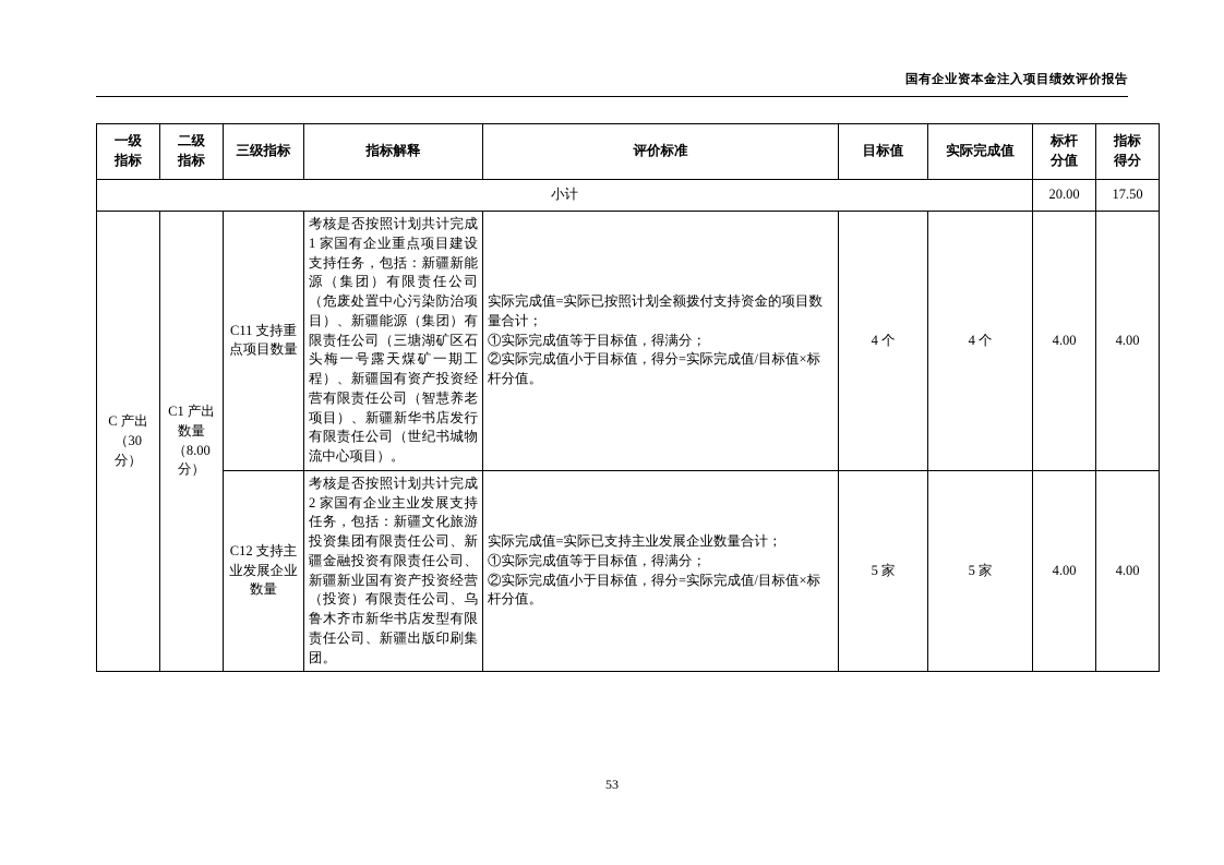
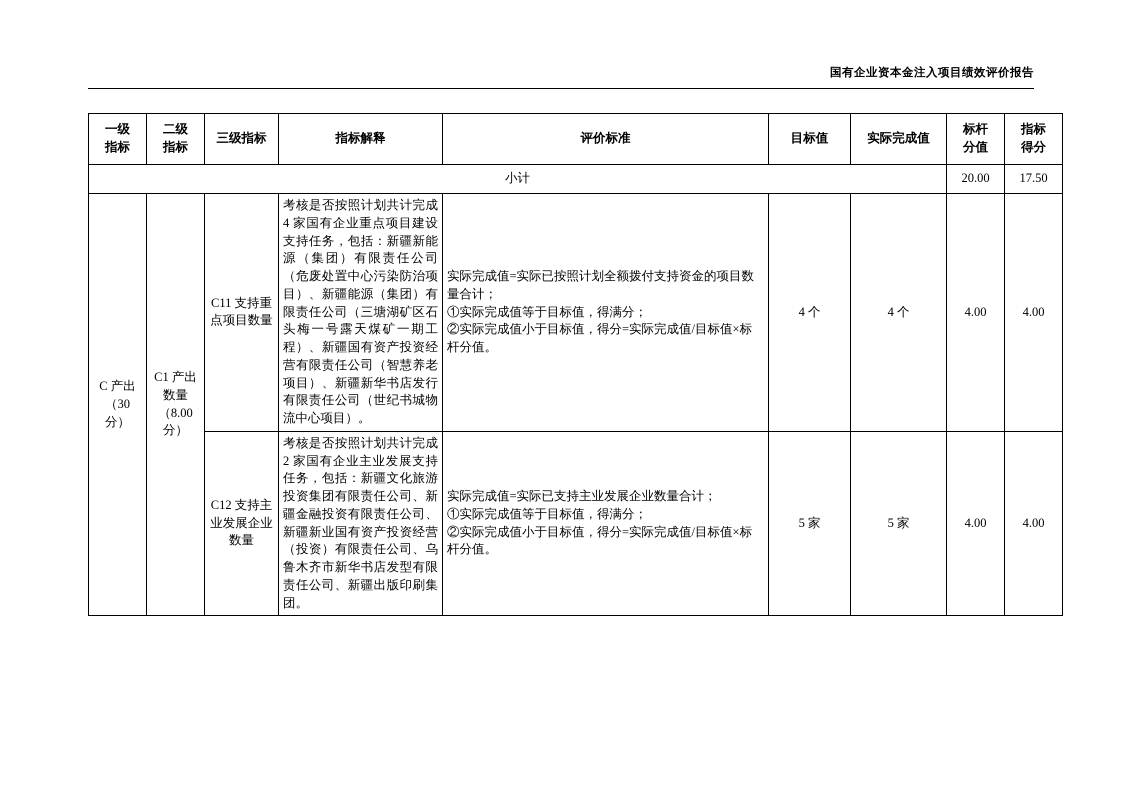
  国有企业资本金注入项目绩效评价报告
  一级 指标	二级 指标	三级指标	指标解释	评价标准	目标值	实际完成值	标杆 分值	指标 得分
  小计	20.00	17.50
- C 产出（30 分）	C1 产出数量（8.00 分）	C11 支持重点项目数量	考核是否按照计划共计完成 1 家国有企业重点项目建设支持任务，包括：新疆新能源（集团）有限责任公司（危废处置中心污染防治项目）、新疆能源（集团）有限责任公司（三塘湖矿区石头梅一号露天煤矿一期工程）、新疆国有资产投资经营有限责任公司（智慧养老项目）、新疆新华书店发行有限责任公司（世纪书城物流中心项目）。	实际完成值=实际已按照计划全额拨付支持资金的项目数量合计； ①实际完成值等于目标值，得满分； ②实际完成值小于目标值，得分=实际完成值/目标值×标杆分值。	4 个	4 个	4.00	4.00
+ C 产出（30 分）	C1 产出数量（8.00 分）	C11 支持重点项目数量	考核是否按照计划共计完成 4 家国有企业重点项目建设支持任务，包括：新疆新能源（集团）有限责任公司（危废处置中心污染防治项目）、新疆能源（集团）有限责任公司（三塘湖矿区石头梅一号露天煤矿一期工程）、新疆国有资产投资经营有限责任公司（智慧养老项目）、新疆新华书店发行有限责任公司（世纪书城物流中心项目）。	实际完成值=实际已按照计划全额拨付支持资金的项目数量合计； ①实际完成值等于目标值，得满分； ②实际完成值小于目标值，得分=实际完成值/目标值×标杆分值。	4 个	4 个	4.00	4.00
  C12 支持主业发展企业数量	考核是否按照计划共计完成 2 家国有企业主业发展支持任务，包括：新疆文化旅游投资集团有限责任公司、新疆金融投资有限责任公司、新疆新业国有资产投资经营（投资）有限责任公司、乌鲁木齐市新华书店发型有限责任公司、新疆出版印刷集团。	实际完成值=实际已支持主业发展企业数量合计； ①实际完成值等于目标值，得满分； ②实际完成值小于目标值，得分=实际完成值/目标值×标杆分值。	5 家	5 家	4.00	4.00
- 53
